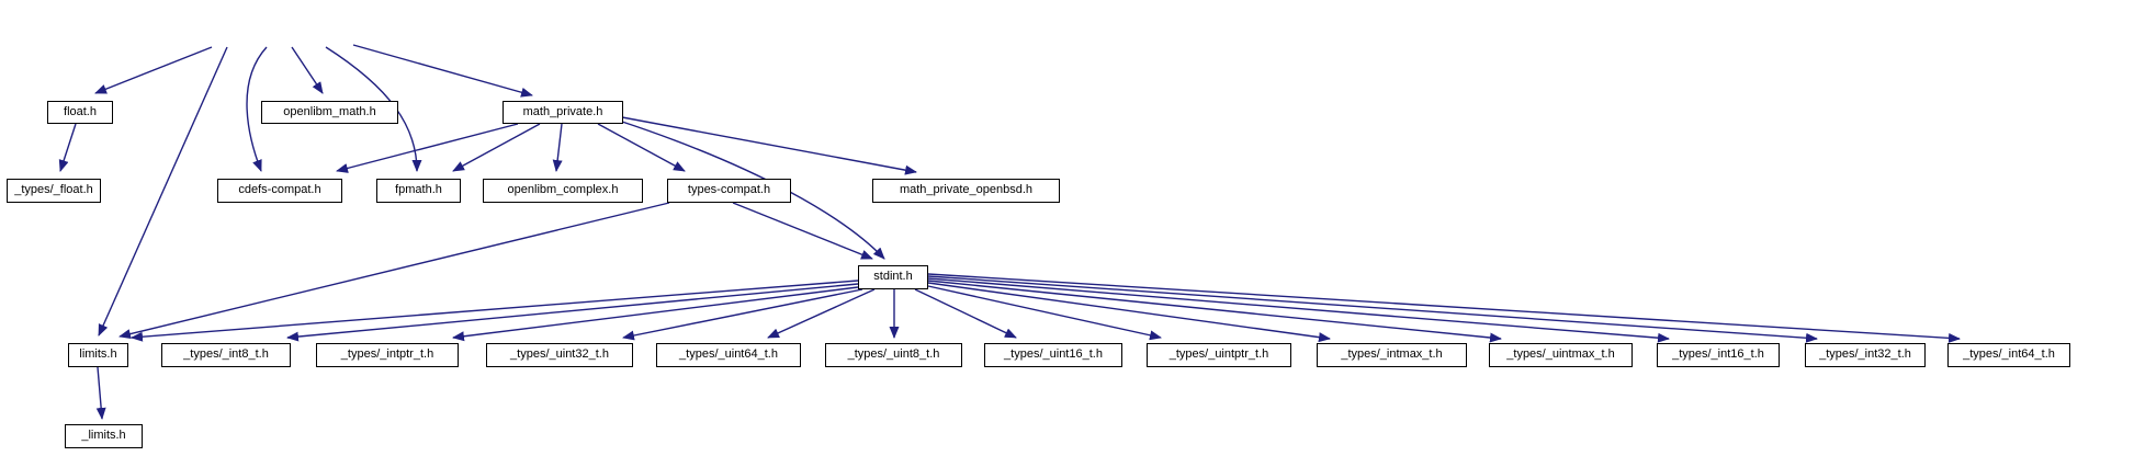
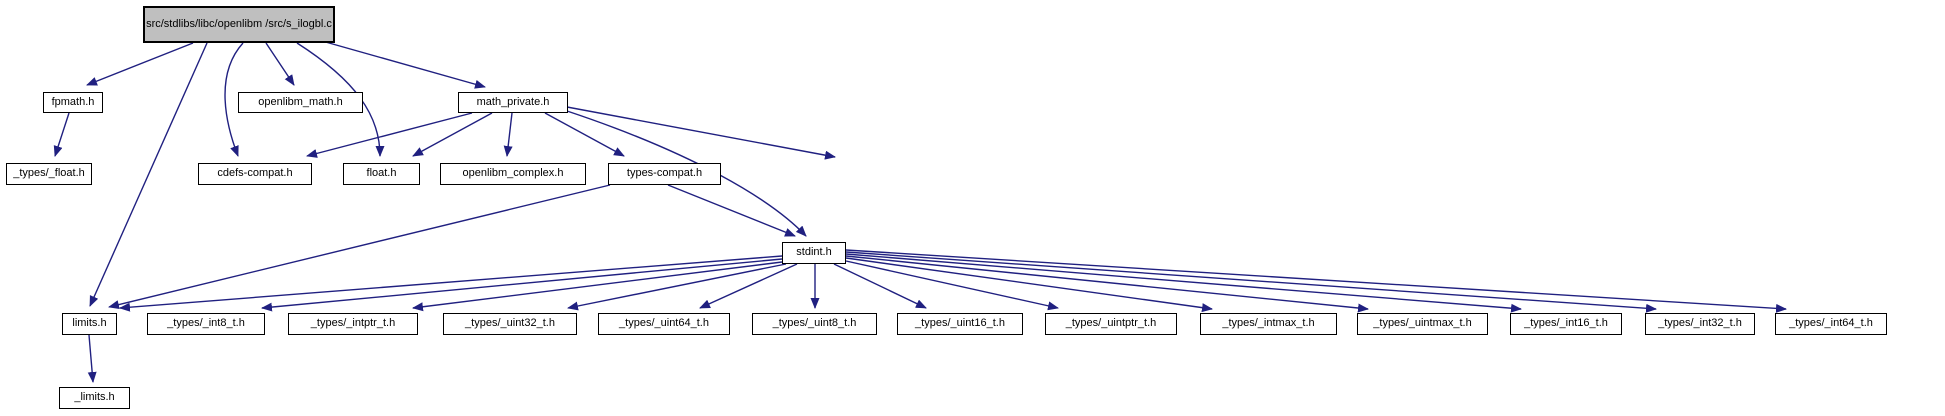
+ src/stdlibs/libc/openlibm /src/s_ilogbl.c
- float.h
+ fpmath.h
  openlibm_math.h
  math_private.h
  _types/_float.h
  cdefs-compat.h
- fpmath.h
+ float.h
  openlibm_complex.h
  types-compat.h
- math_private_openbsd.h
  stdint.h
  limits.h
  _types/_int8_t.h
  _types/_intptr_t.h
  _types/_uint32_t.h
  _types/_uint64_t.h
  _types/_uint8_t.h
  _types/_uint16_t.h
  _types/_uintptr_t.h
  _types/_intmax_t.h
  _types/_uintmax_t.h
  _types/_int16_t.h
  _types/_int32_t.h
  _types/_int64_t.h
  _limits.h
